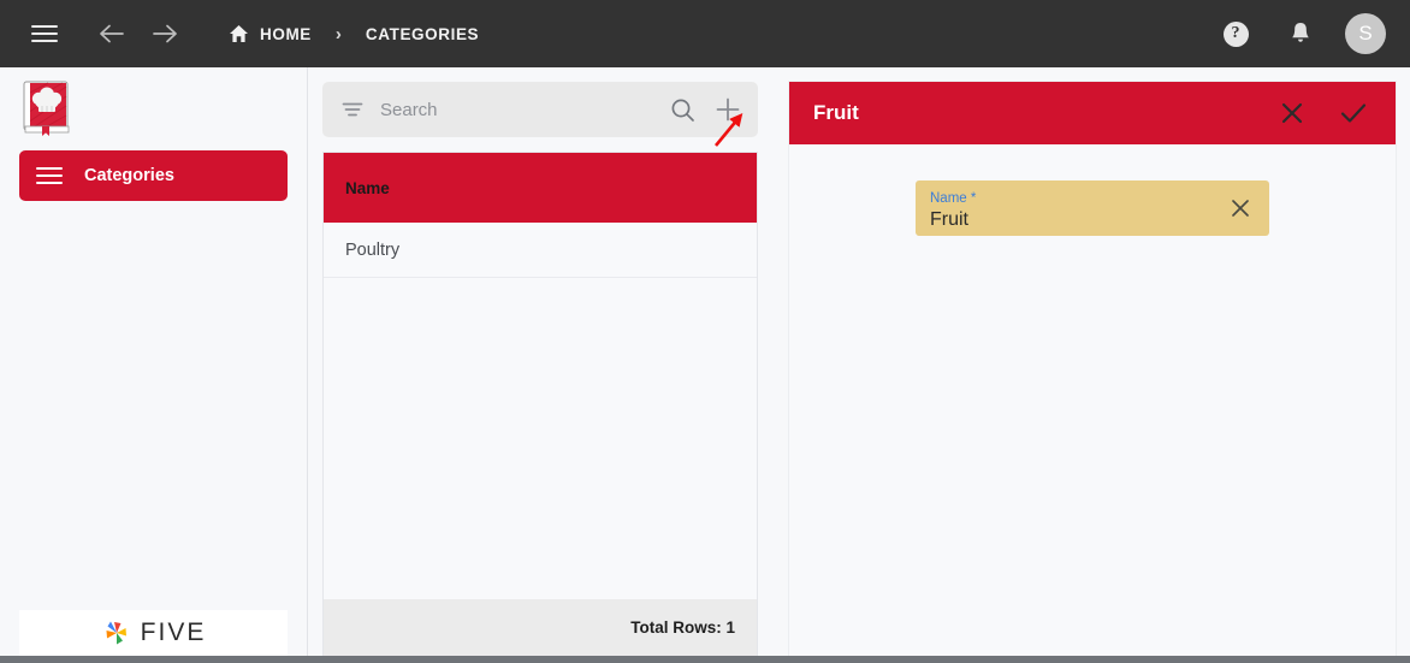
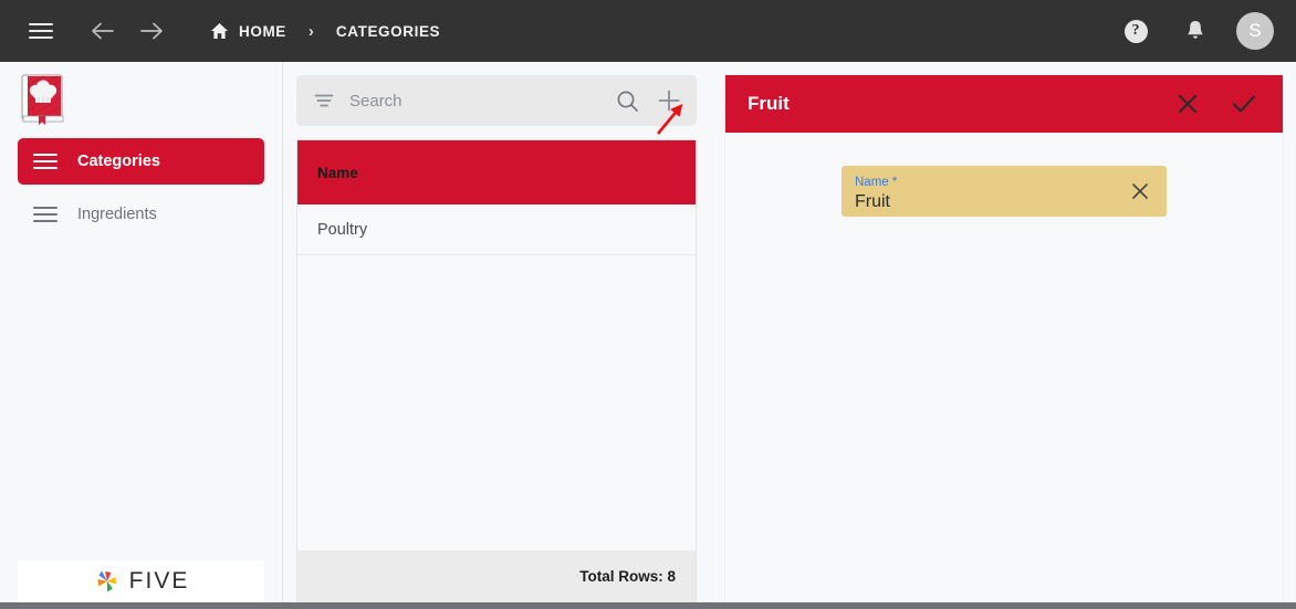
  HOME
  ›
  CATEGORIES
  ?
  S
  Categories
+ Ingredients
  FIVE
  Search
  Name
  Poultry
- Total Rows: 1
+ Total Rows: 8
  Fruit
  Name *
  Fruit
